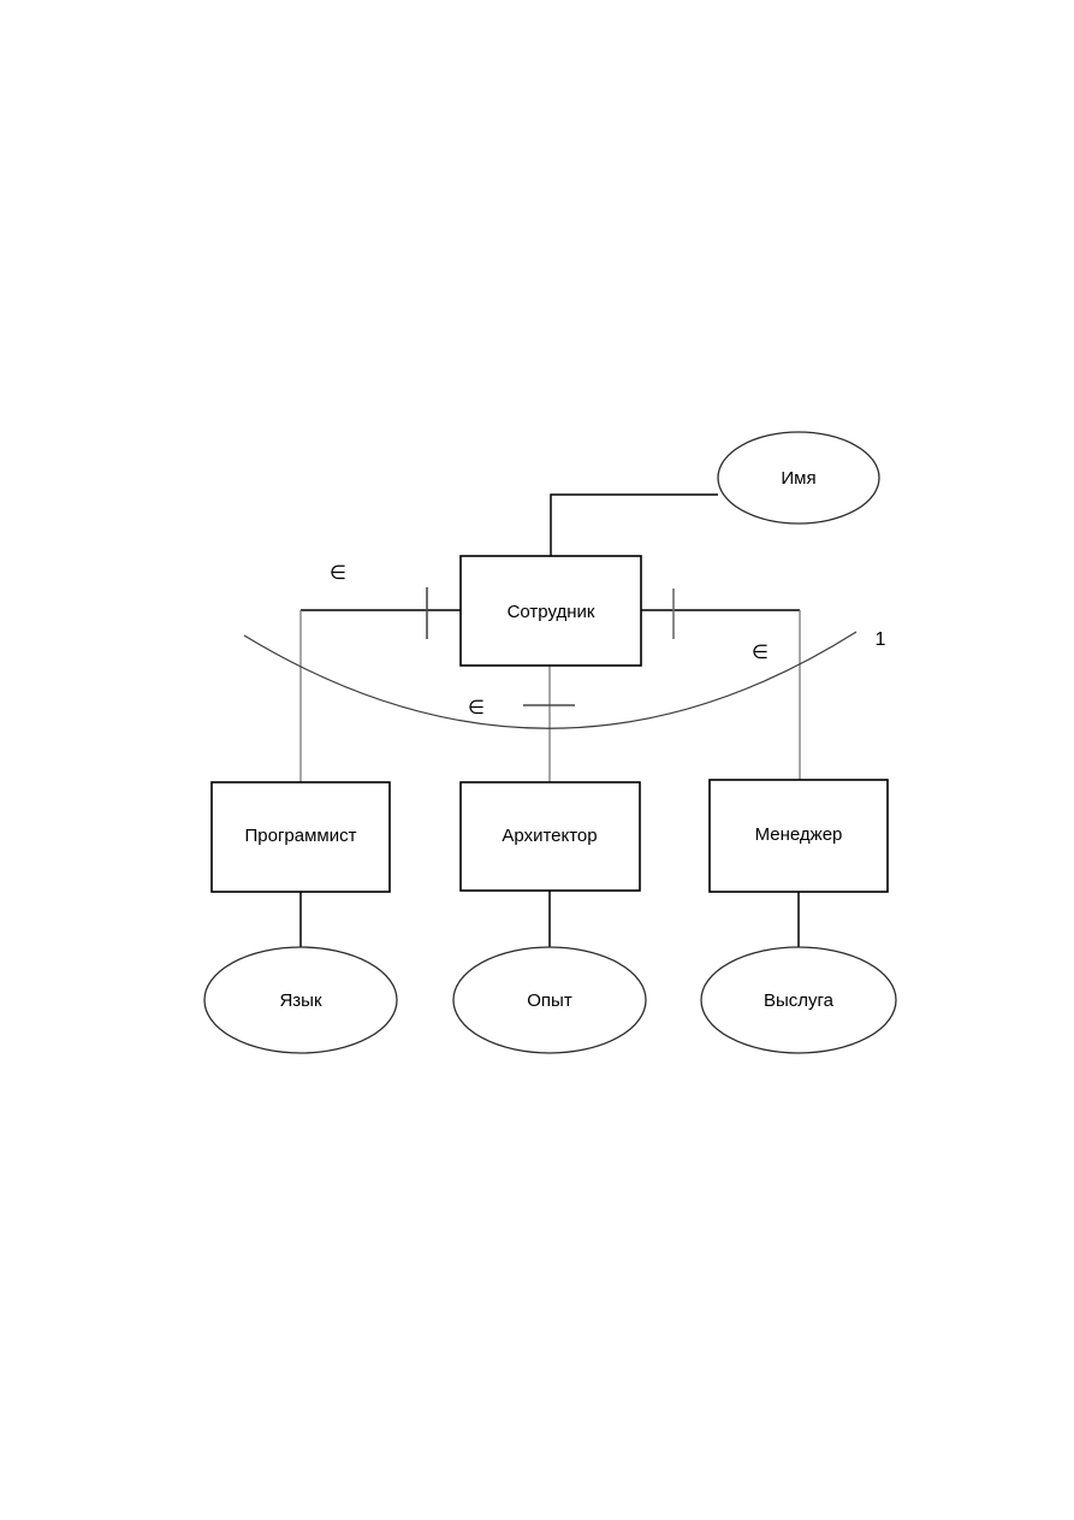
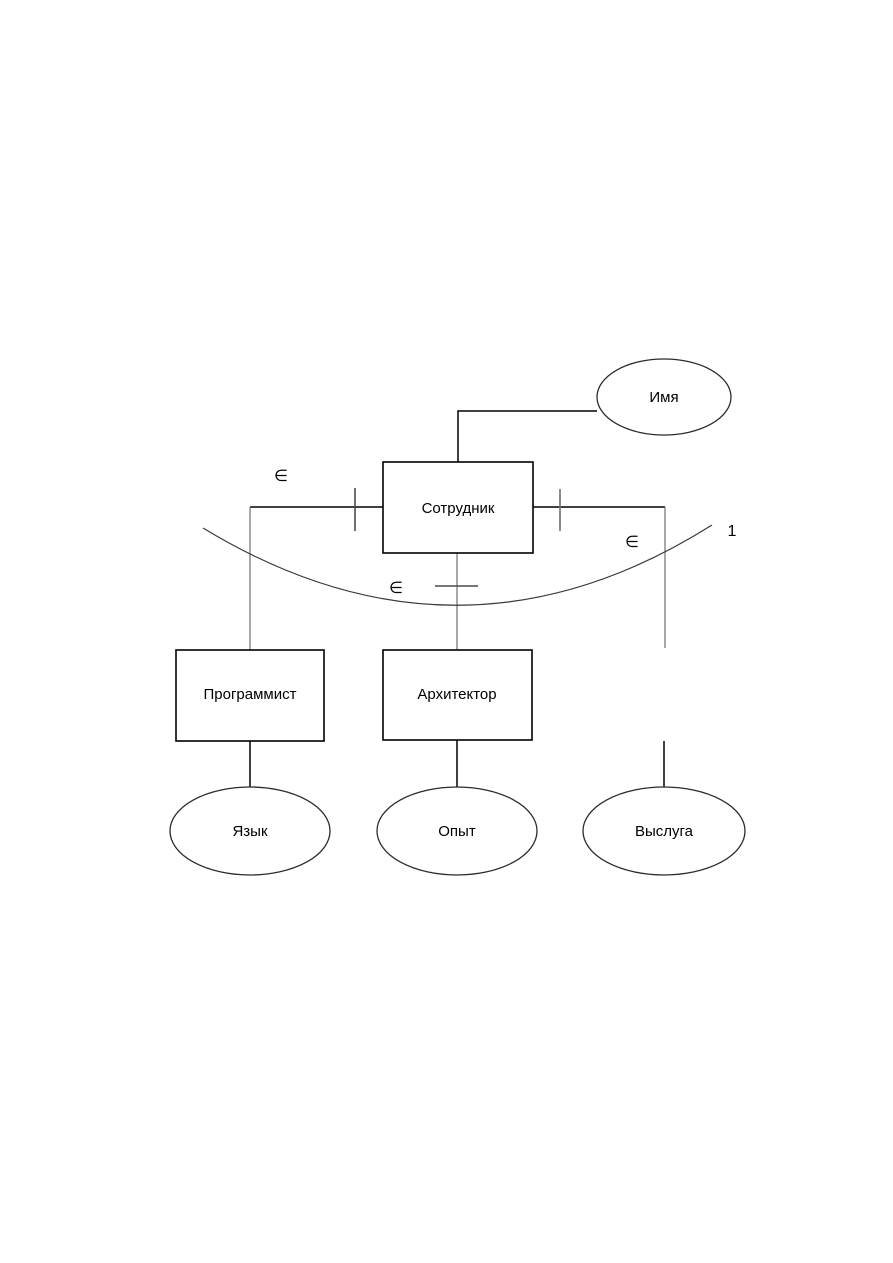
  Сотрудник
  Программист
  Архитектор
- Менеджер
  Имя
  Язык
  Опыт
  Выслуга
  ∈
  ∈
  ∈
  1
